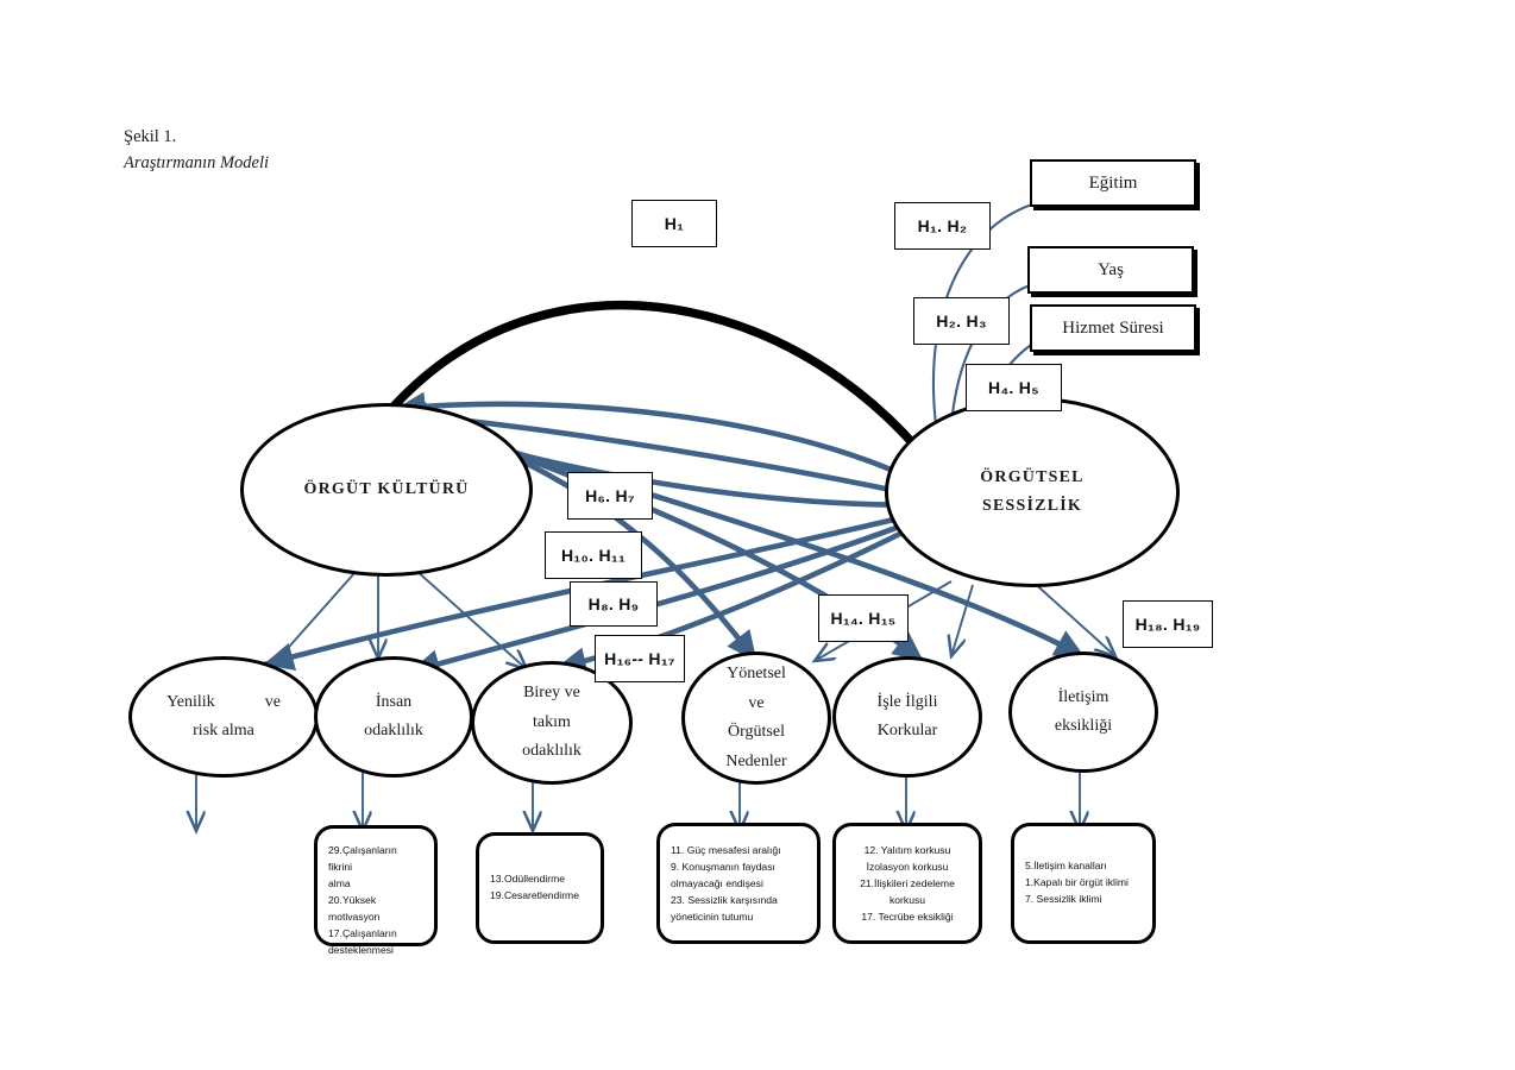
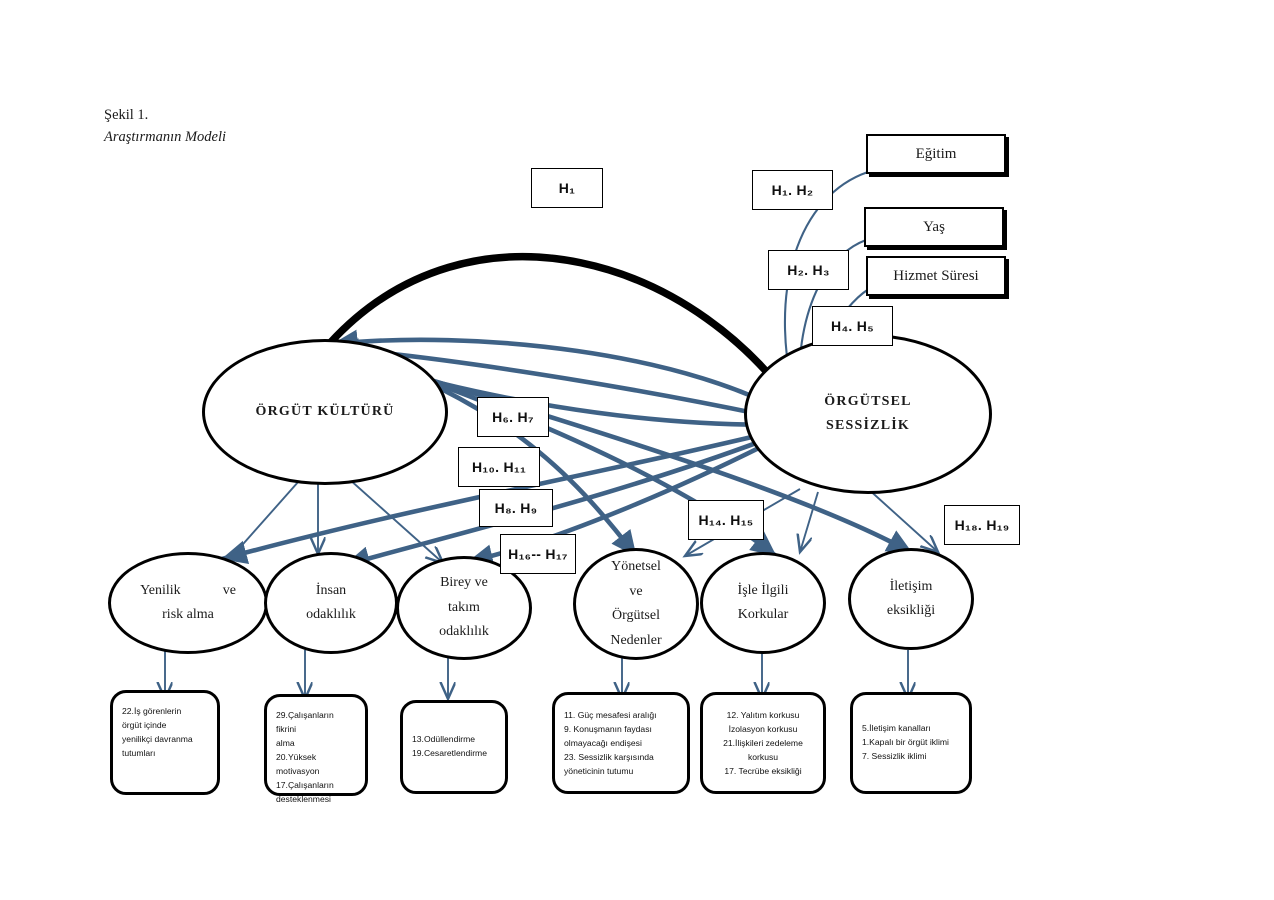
  Şekil 1.
  Araştırmanın Modeli
  Eğitim
  Yaş
  Hizmet Süresi
  H₁
  H₁. H₂
  H₂. H₃
  H₄. H₅
  H₆. H₇
  H₁₀. H₁₁
  H₈. H₉
  H₁₆-- H₁₇
  H₁₄. H₁₅
  H₁₈. H₁₉
  ÖRGÜT KÜLTÜRÜ
  ÖRGÜTSEL
  SESSİZLİK
  Yenilik ve
  risk alma
  İnsan
  odaklılık
  Birey ve
  takım
  odaklılık
  Yönetsel
  ve
  Örgütsel
  Nedenler
  İşle İlgili
  Korkular
  İletişim
  eksikliği
+ 22.İş görenlerin
+ örgüt içinde
+ yenilikçi davranma
+ tutumları
  29.Çalışanların fikrini
  alma
  20.Yüksek
  motivasyon
  17.Çalışanların
  desteklenmesi
  13.Odüllendirme
  19.Cesaretlendirme
  11. Güç mesafesi aralığı
  9. Konuşmanın faydası
  olmayacağı endişesi
  23. Sessizlik karşısında
  yöneticinin tutumu
  12. Yalıtım korkusu
  İzolasyon korkusu
  21.İlişkileri zedeleme
  korkusu
  17. Tecrübe eksikliği
  5.İletişim kanalları
  1.Kapalı bir örgüt iklimi
  7. Sessizlik iklimi
